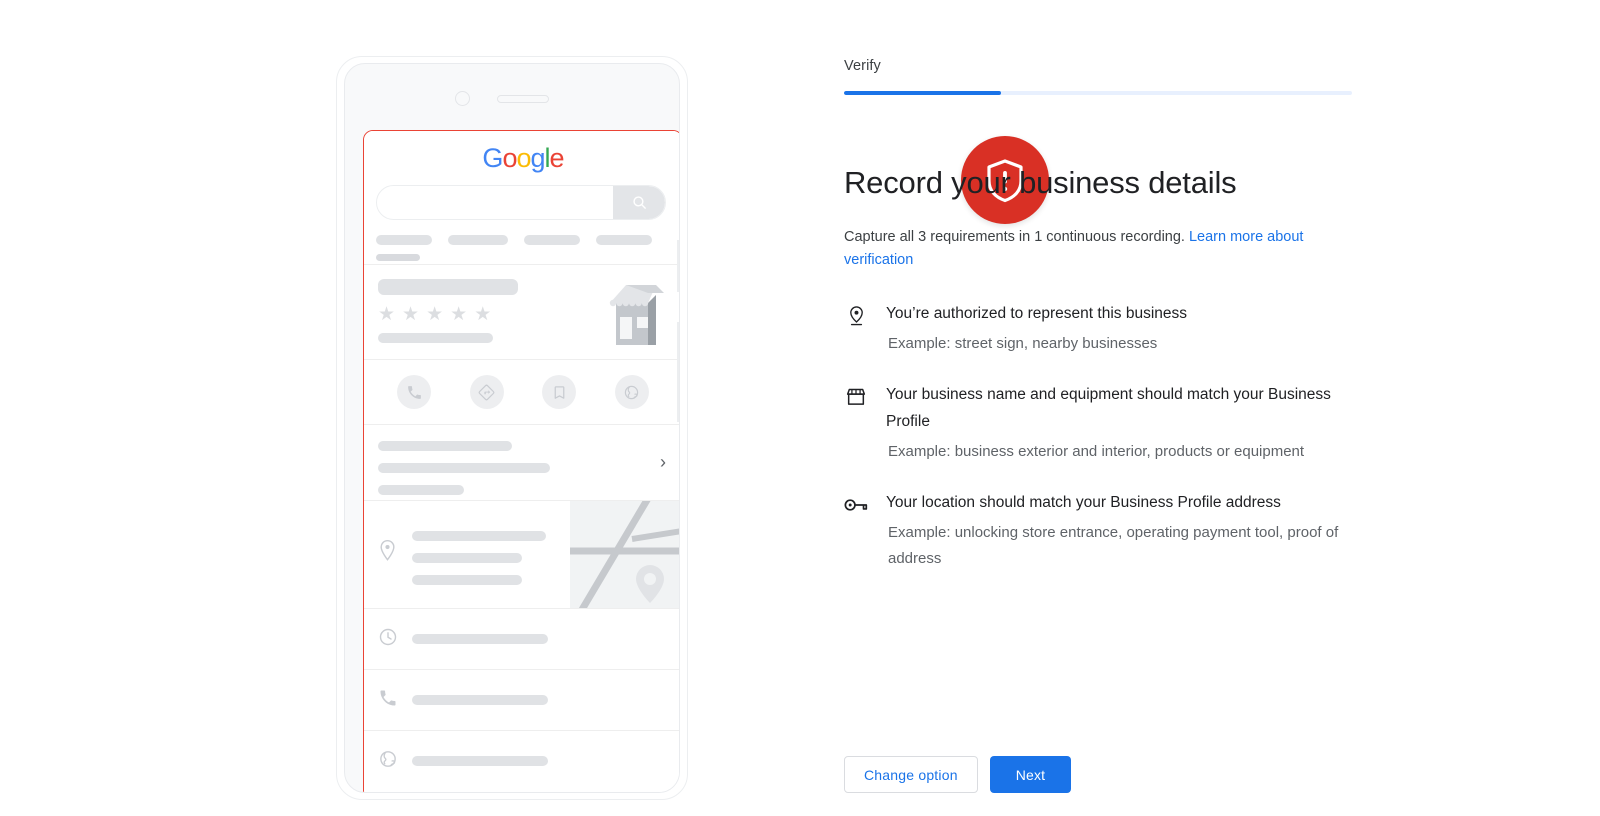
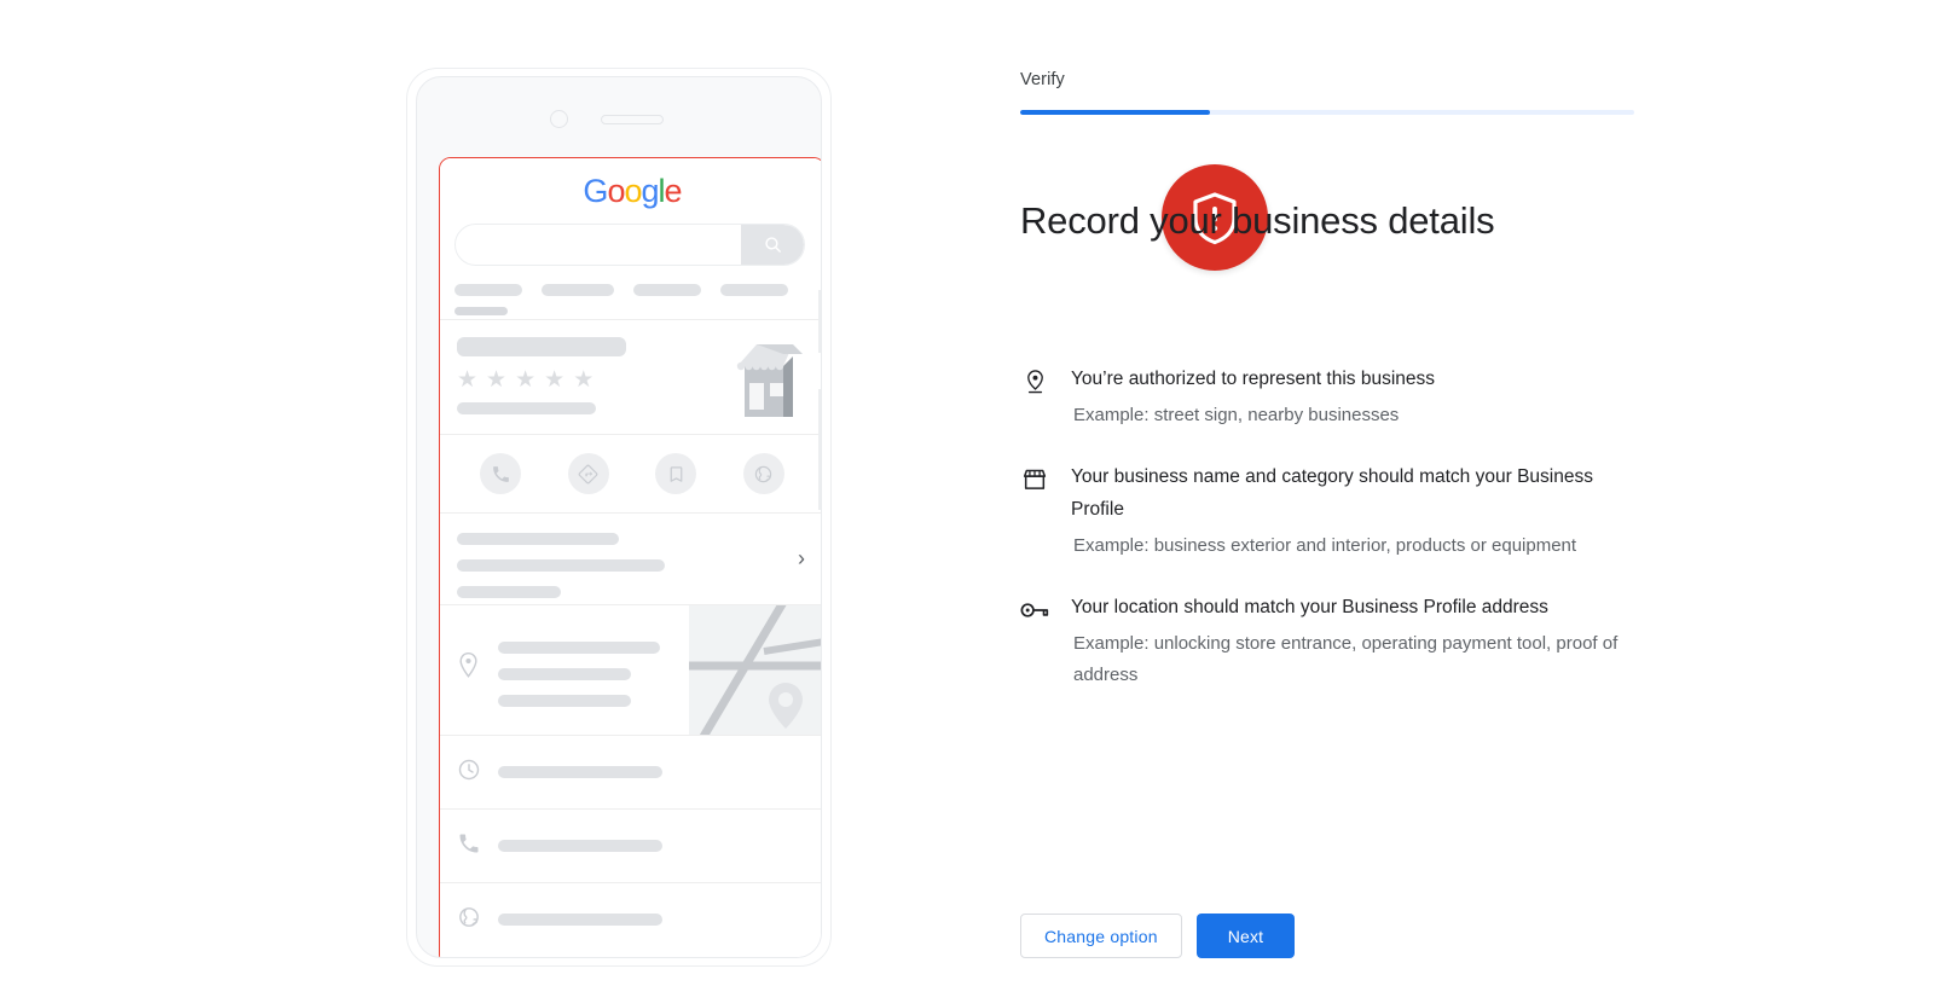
  Google
  ★
  ★
  ★
  ★
  ★
  ›
  Verify
  Record your business details
- Capture all 3 requirements in 1 continuous recording. Learn more about verification
  You’re authorized to represent this business
  Example: street sign, nearby businesses
- Your business name and equipment should match your Business Profile
+ Your business name and category should match your Business Profile
  Example: business exterior and interior, products or equipment
  Your location should match your Business Profile address
  Example: unlocking store entrance, operating payment tool, proof of address
  Change option
  Next
